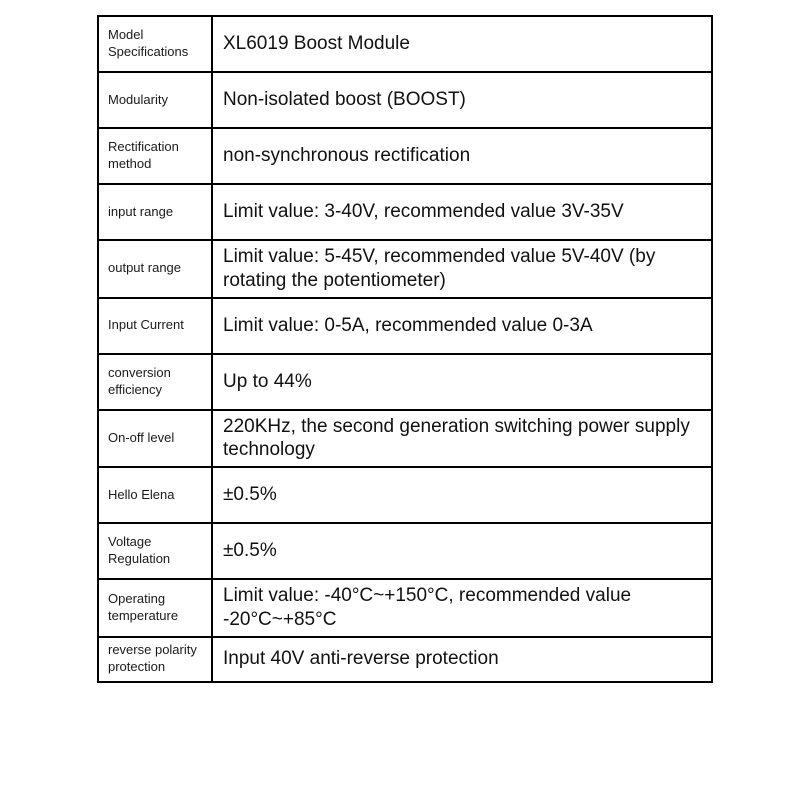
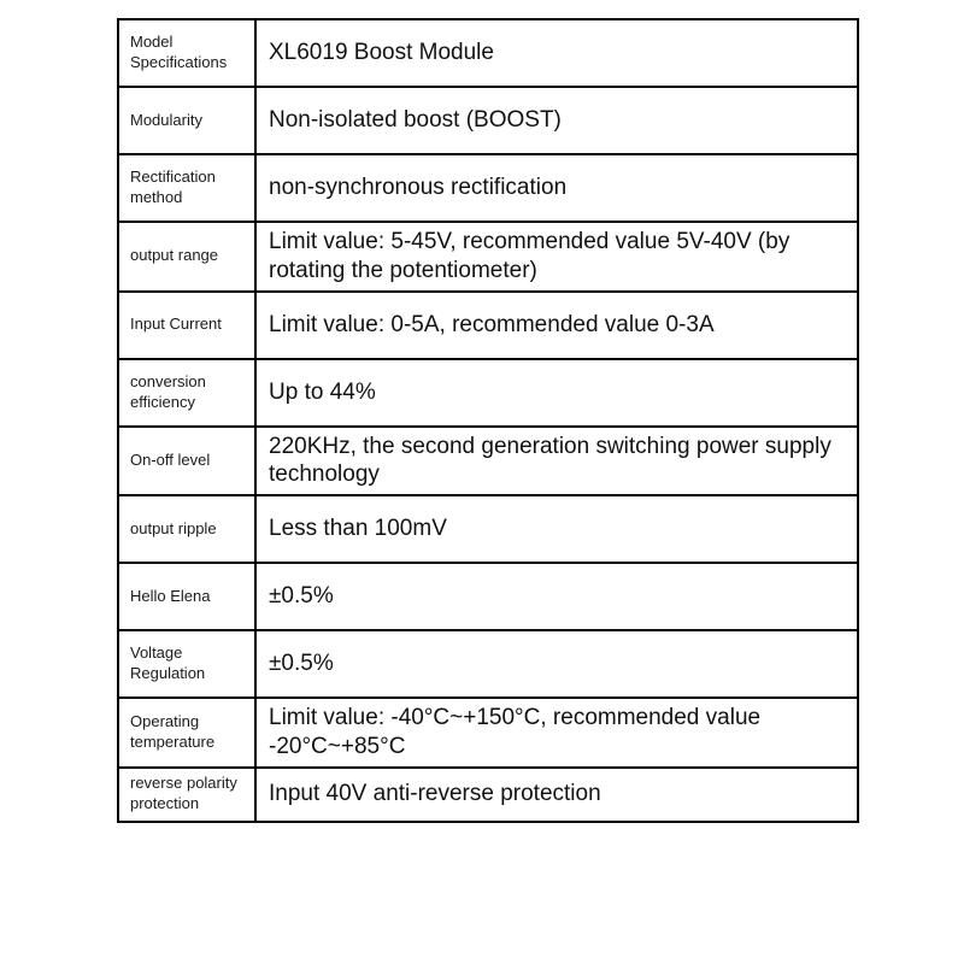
  Model Specifications
  XL6019 Boost Module
  Modularity
  Non-isolated boost (BOOST)
  Rectification method
  non-synchronous rectification
- input range
- Limit value: 3-40V, recommended value 3V-35V
  output range
  Limit value: 5-45V, recommended value 5V-40V (by rotating the potentiometer)
  Input Current
  Limit value: 0-5A, recommended value 0-3A
  conversion efficiency
  Up to 44%
  On-off level
  220KHz, the second generation switching power supply technology
+ output ripple
+ Less than 100mV
  Hello Elena
  ±0.5%
  Voltage Regulation
  ±0.5%
  Operating temperature
  Limit value: -40°C~+150°C, recommended value -20°C~+85°C
  reverse polarity protection
  Input 40V anti-reverse protection
